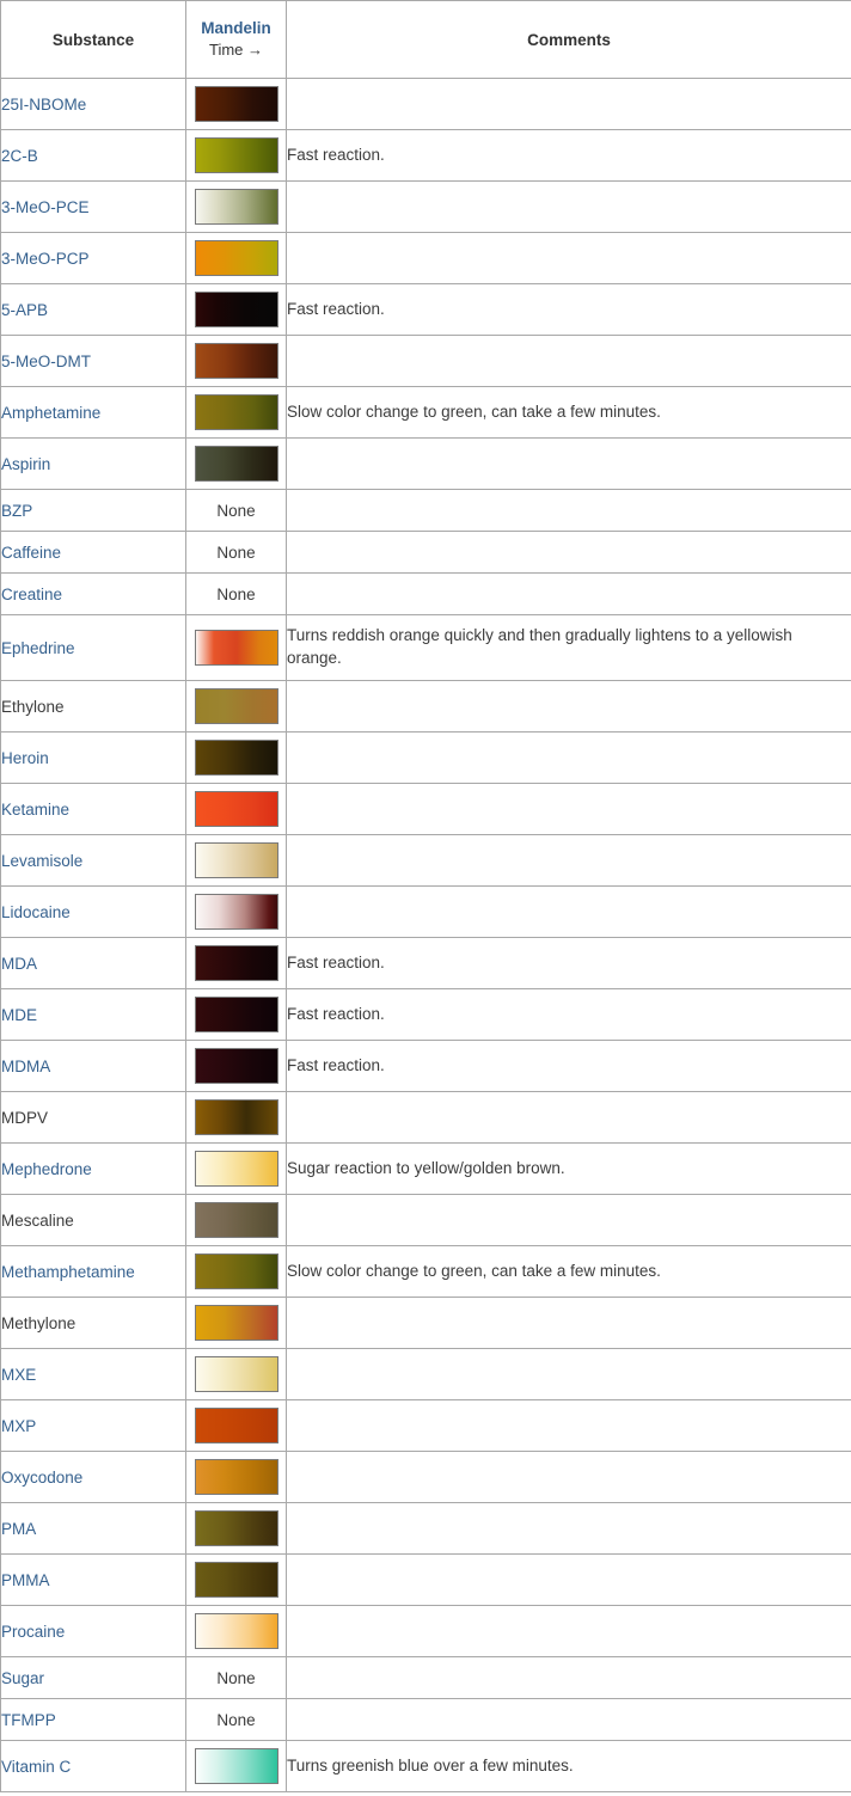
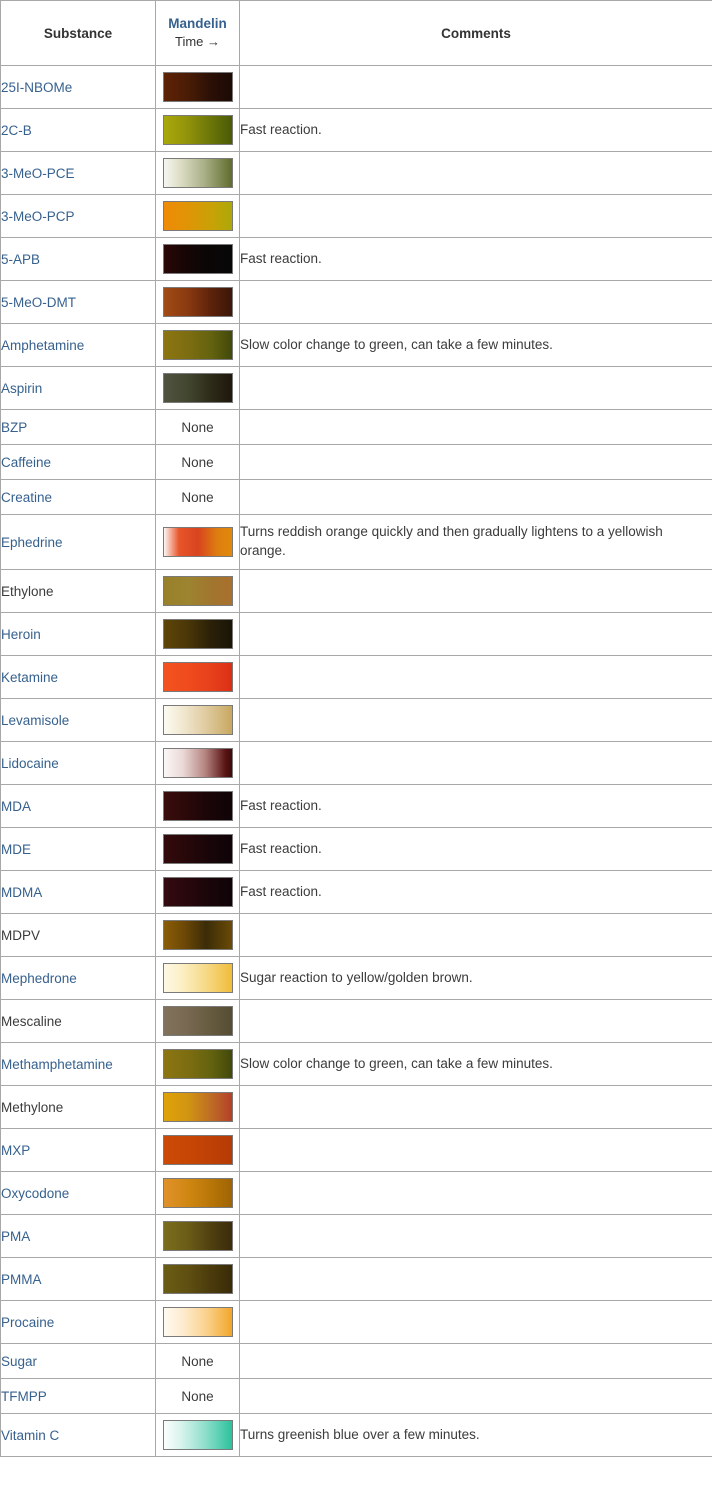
  Substance	Mandelin Time →	Comments
  25I-NBOMe
  2C-B		Fast reaction.
  3-MeO-PCE
  3-MeO-PCP
  5-APB		Fast reaction.
  5-MeO-DMT
  Amphetamine		Slow color change to green, can take a few minutes.
  Aspirin
  BZP	None
  Caffeine	None
  Creatine	None
  Ephedrine		Turns reddish orange quickly and then gradually lightens to a yellowish orange.
  Ethylone
  Heroin
  Ketamine
  Levamisole
  Lidocaine
  MDA		Fast reaction.
  MDE		Fast reaction.
  MDMA		Fast reaction.
  MDPV
  Mephedrone		Sugar reaction to yellow/golden brown.
  Mescaline
  Methamphetamine		Slow color change to green, can take a few minutes.
  Methylone
- MXE
  MXP
  Oxycodone
  PMA
  PMMA
  Procaine
  Sugar	None
  TFMPP	None
  Vitamin C		Turns greenish blue over a few minutes.
